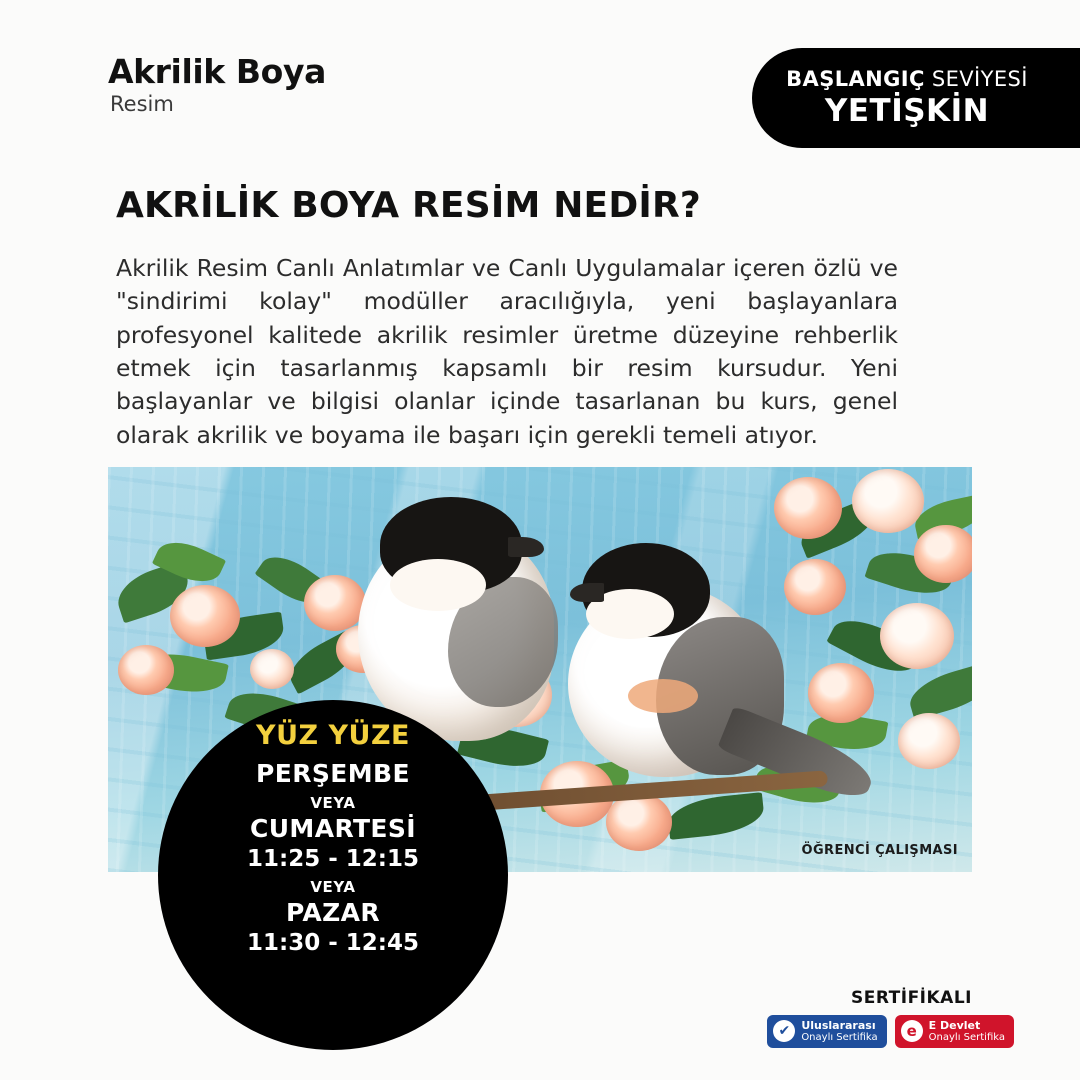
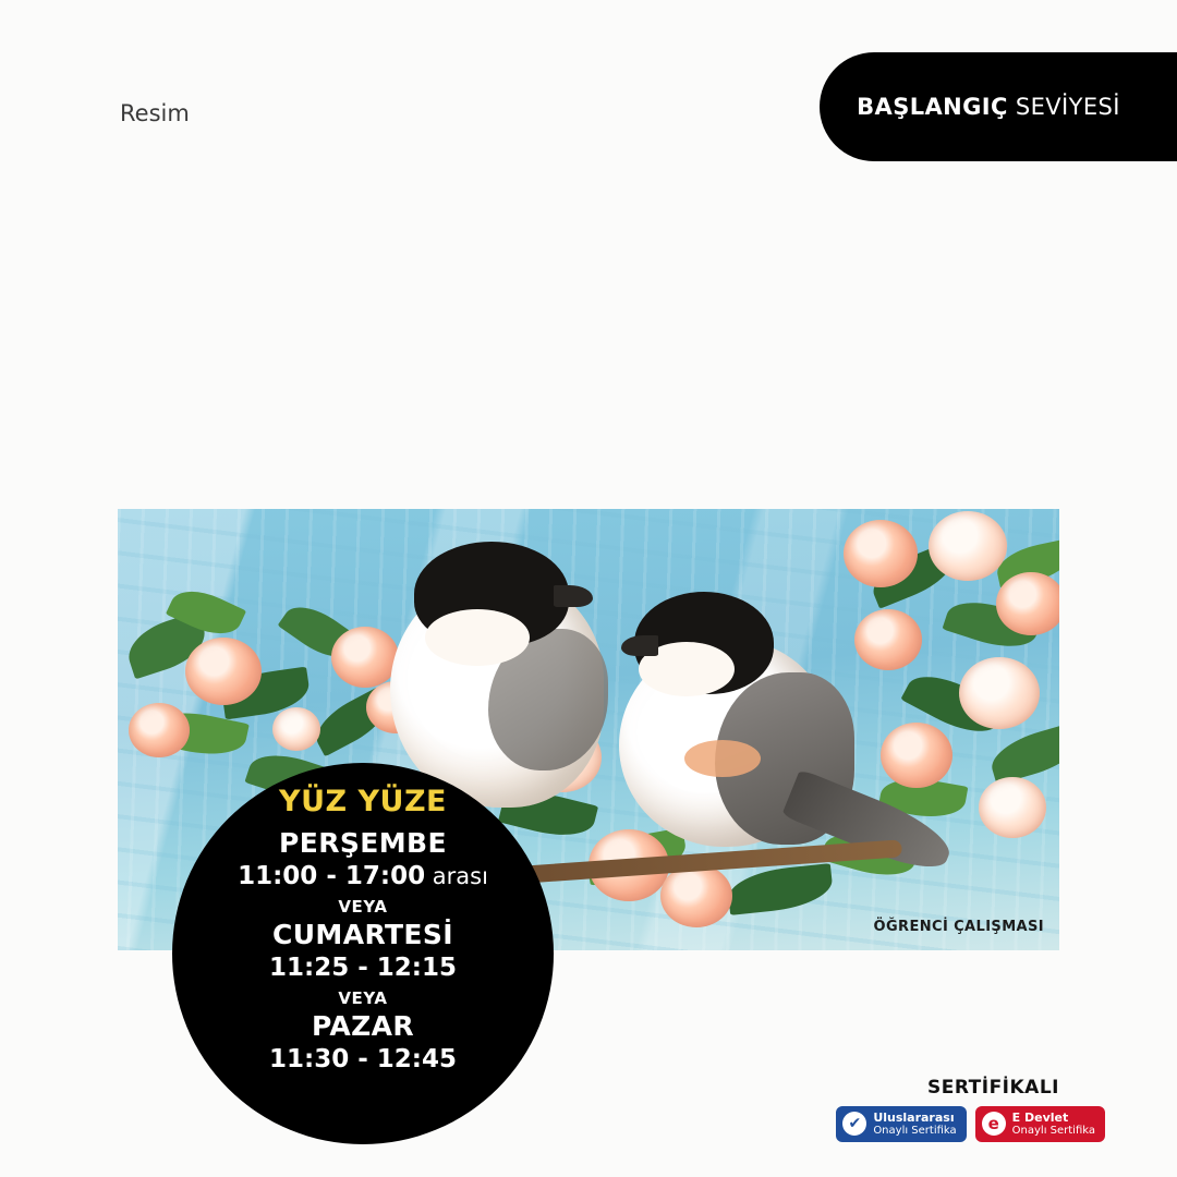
- Akrilik Boya
  Resim
  BAŞLANGIÇ SEVİYESİ
- YETİŞKİN
- AKRİLİK BOYA RESİM NEDİR?
- Akrilik Resim Canlı Anlatımlar ve Canlı Uygulamalar içeren özlü ve "sindirimi kolay" modüller aracılığıyla, yeni başlayanlara profesyonel kalitede akrilik resimler üretme düzeyine rehberlik etmek için tasarlanmış kapsamlı bir resim kursudur. Yeni başlayanlar ve bilgisi olanlar içinde tasarlanan bu kurs, genel olarak akrilik ve boyama ile başarı için gerekli temeli atıyor.
  ÖĞRENCİ ÇALIŞMASI
  YÜZ YÜZE
  PERŞEMBE
+ 11:00 - 17:00 arası
  VEYA
  CUMARTESİ
  11:25 - 12:15
  VEYA
  PAZAR
  11:30 - 12:45
  SERTİFİKALI
  ✔
  Uluslararası
  Onaylı Sertifika
  e
  E Devlet
  Onaylı Sertifika
